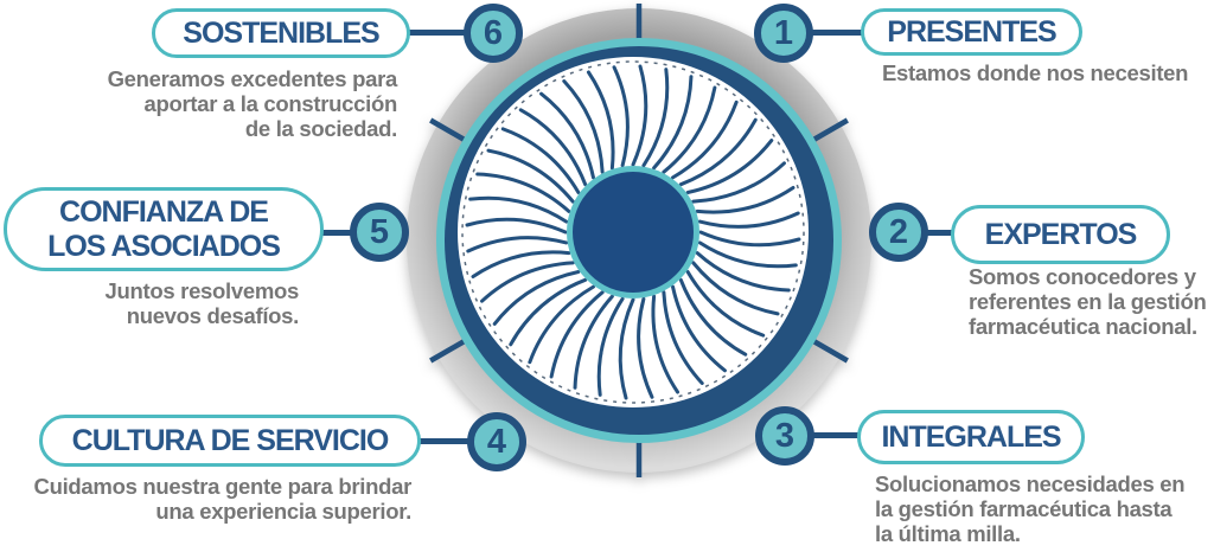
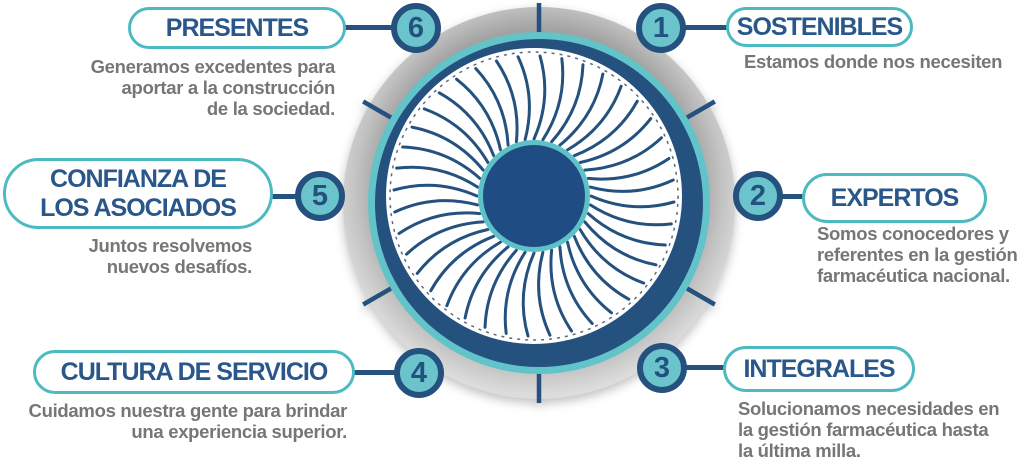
  1
- PRESENTES
+ SOSTENIBLES
  Estamos donde nos necesiten
  2
  EXPERTOS
  Somos conocedores y
  referentes en la gestión
  farmacéutica nacional.
  3
  INTEGRALES
  Solucionamos necesidades en
  la gestión farmacéutica hasta
  la última milla.
  4
  CULTURA DE SERVICIO
  Cuidamos nuestra gente para brindar
  una experiencia superior.
  5
  CONFIANZA DE
  LOS ASOCIADOS
  Juntos resolvemos
  nuevos desafíos.
  6
- SOSTENIBLES
+ PRESENTES
  Generamos excedentes para
  aportar a la construcción
  de la sociedad.
